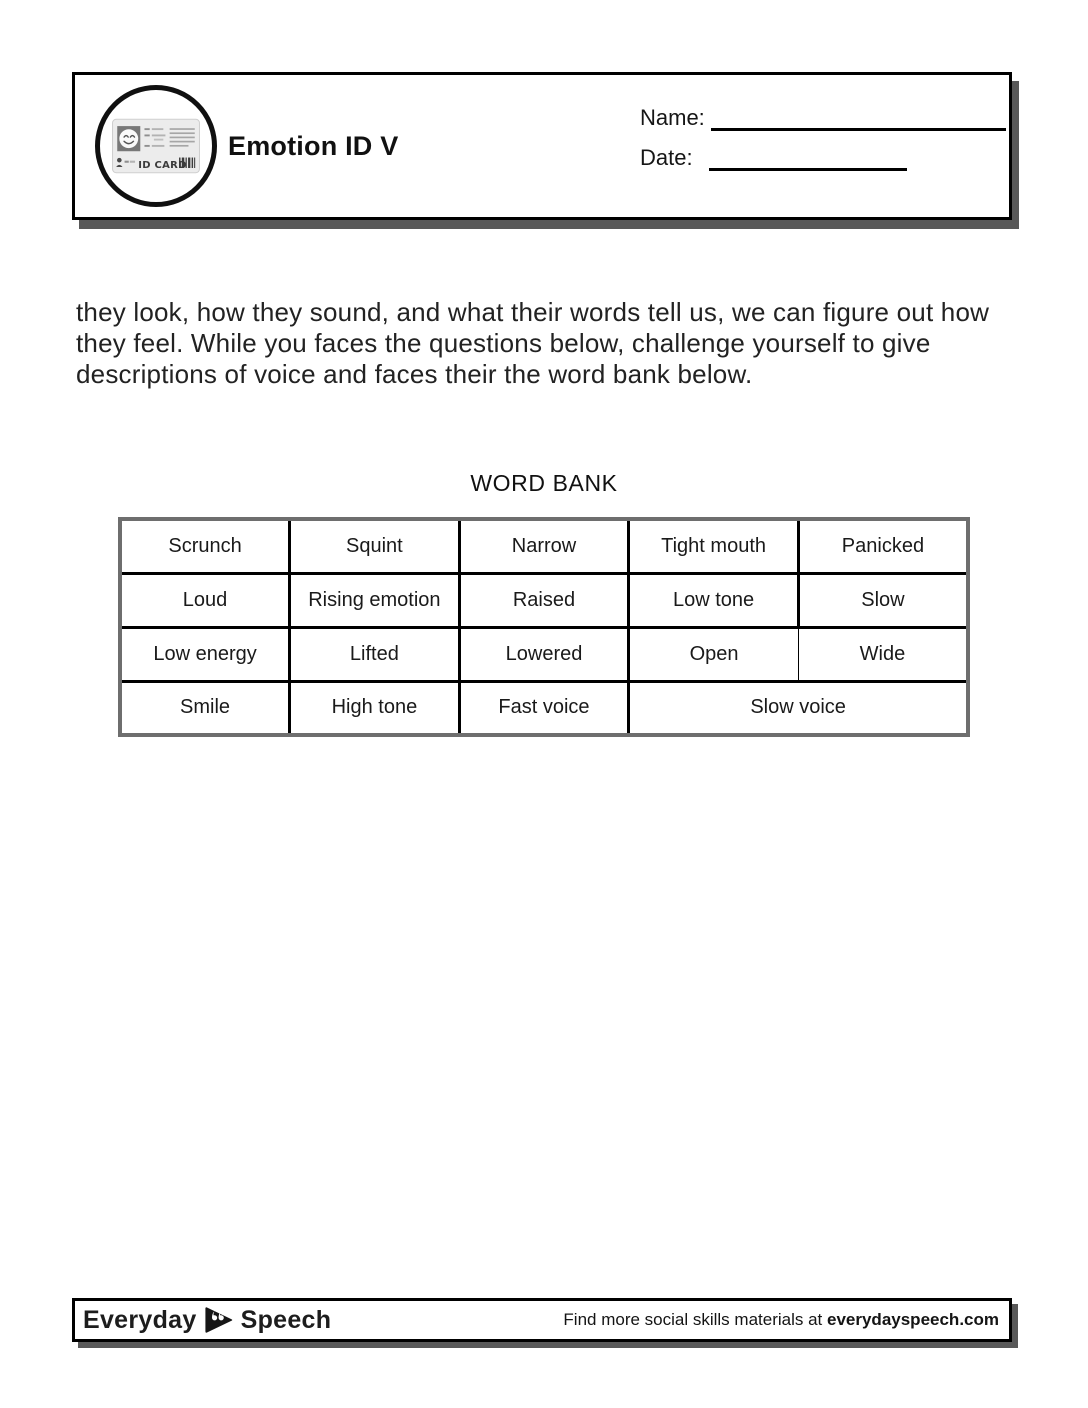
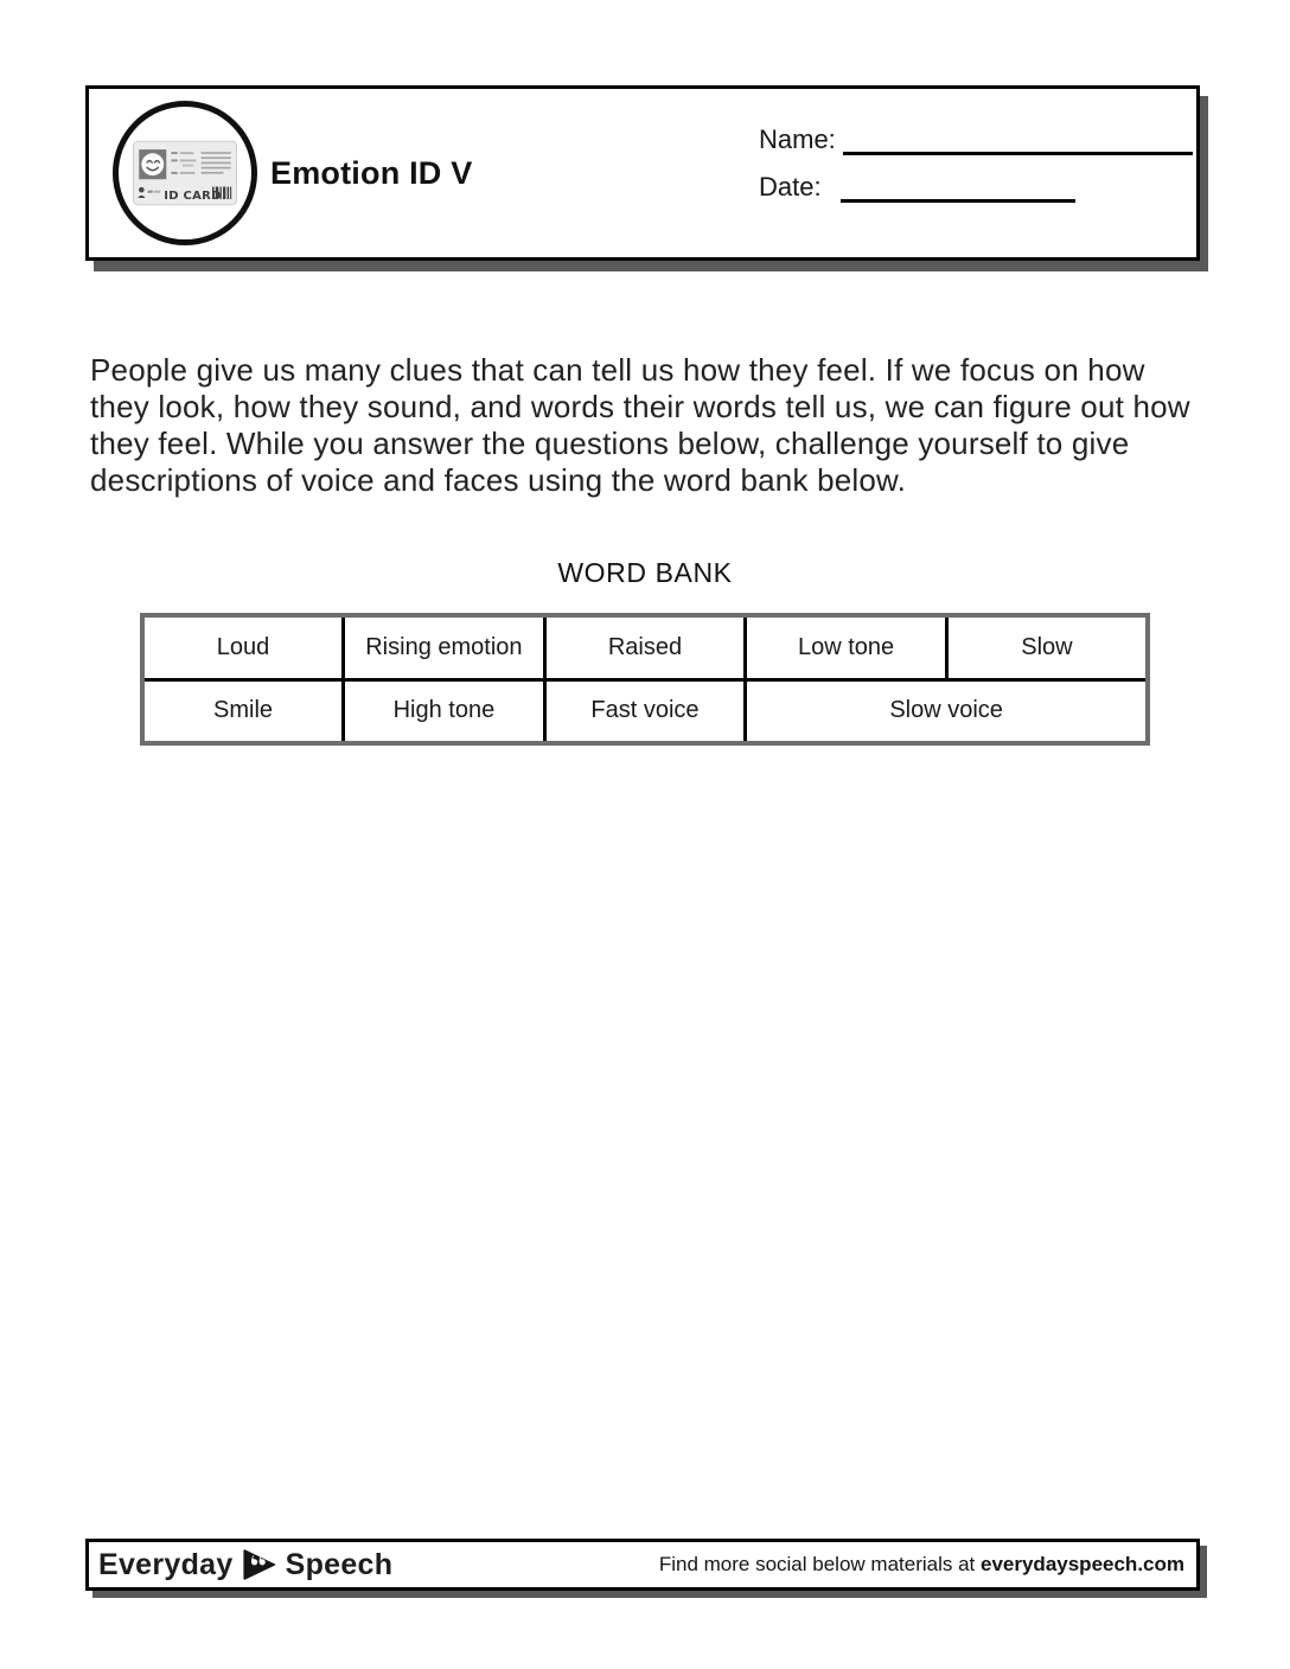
  ID CAR
  Emotion ID V
  Name:
  Date:
+ People give us many clues that can tell us how they feel. If we focus on how
- they look, how they sound, and what their words tell us, we can figure out how
+ they look, how they sound, and words their words tell us, we can figure out how
- they feel. While you faces the questions below, challenge yourself to give
+ they feel. While you answer the questions below, challenge yourself to give
- descriptions of voice and faces their the word bank below.
+ descriptions of voice and faces using the word bank below.
  WORD BANK
- Scrunch	Squint	Narrow	Tight mouth	Panicked
  Loud	Rising emotion	Raised	Low tone	Slow
- Low energy	Lifted	Lowered	Open	Wide
  Smile	High tone	Fast voice	Slow voice
  Everyday
  Speech
- Find more social skills materials at everydayspeech.com
+ Find more social below materials at everydayspeech.com
